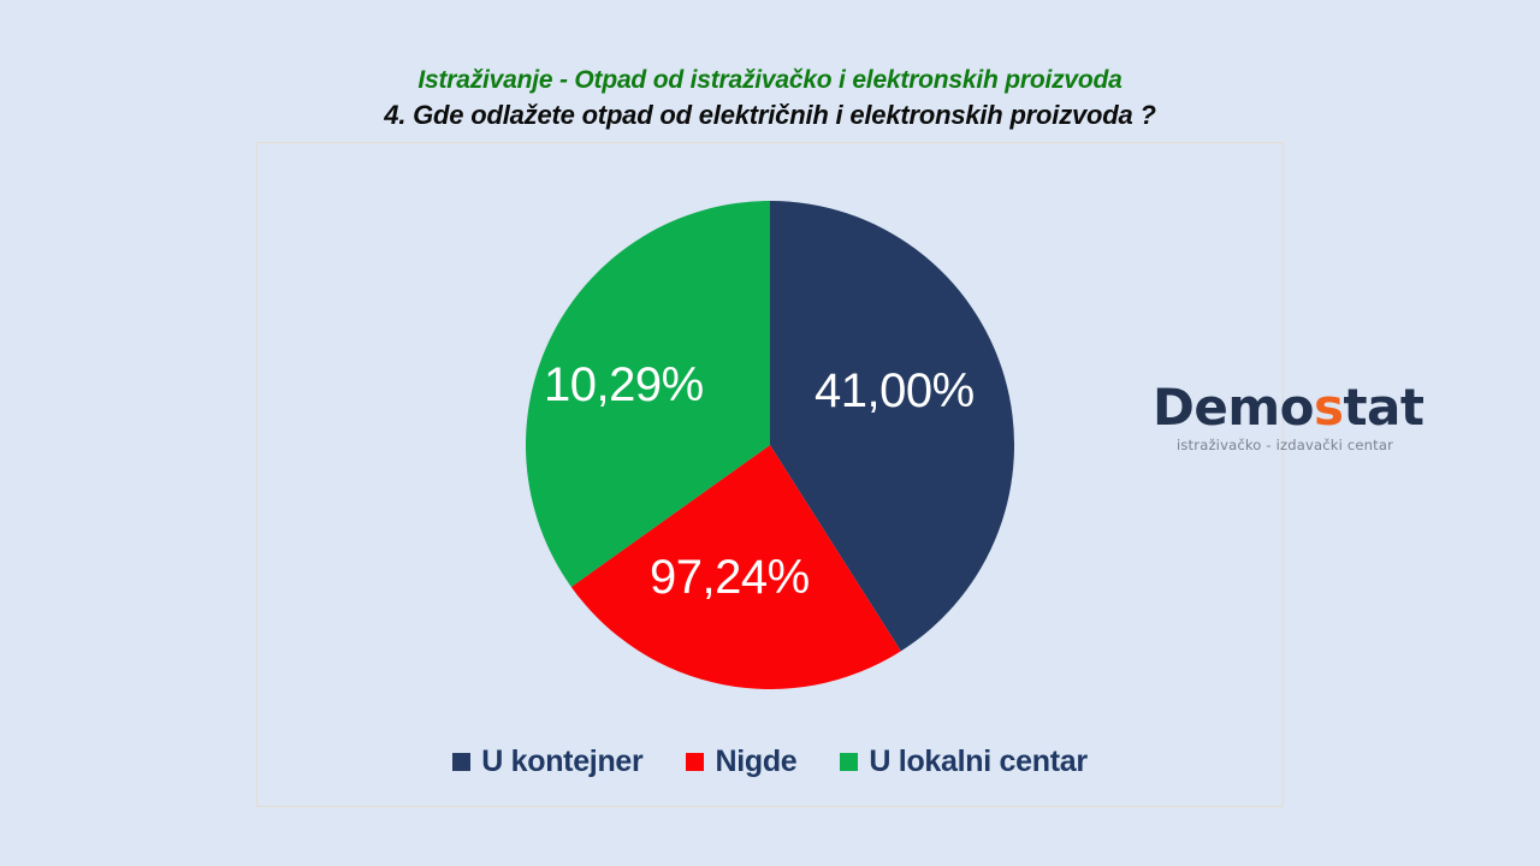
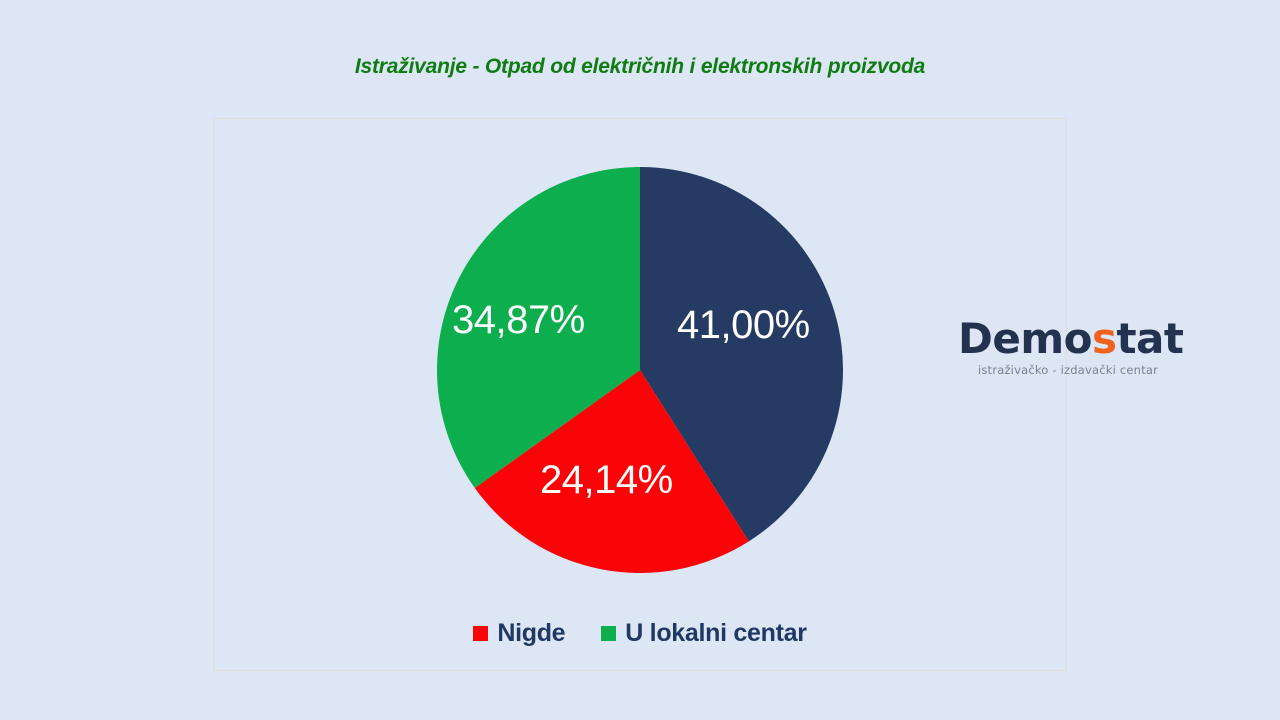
- Istraživanje - Otpad od istraživačko i elektronskih proizvoda
+ Istraživanje - Otpad od električnih i elektronskih proizvoda
- 4. Gde odlažete otpad od električnih i elektronskih proizvoda ?
  41,00%
- 97,24%
+ 24,14%
- 10,29%
+ 34,87%
- U kontejner
  Nigde
  U lokalni centar
  Demostat
  istraživačko - izdavački centar
